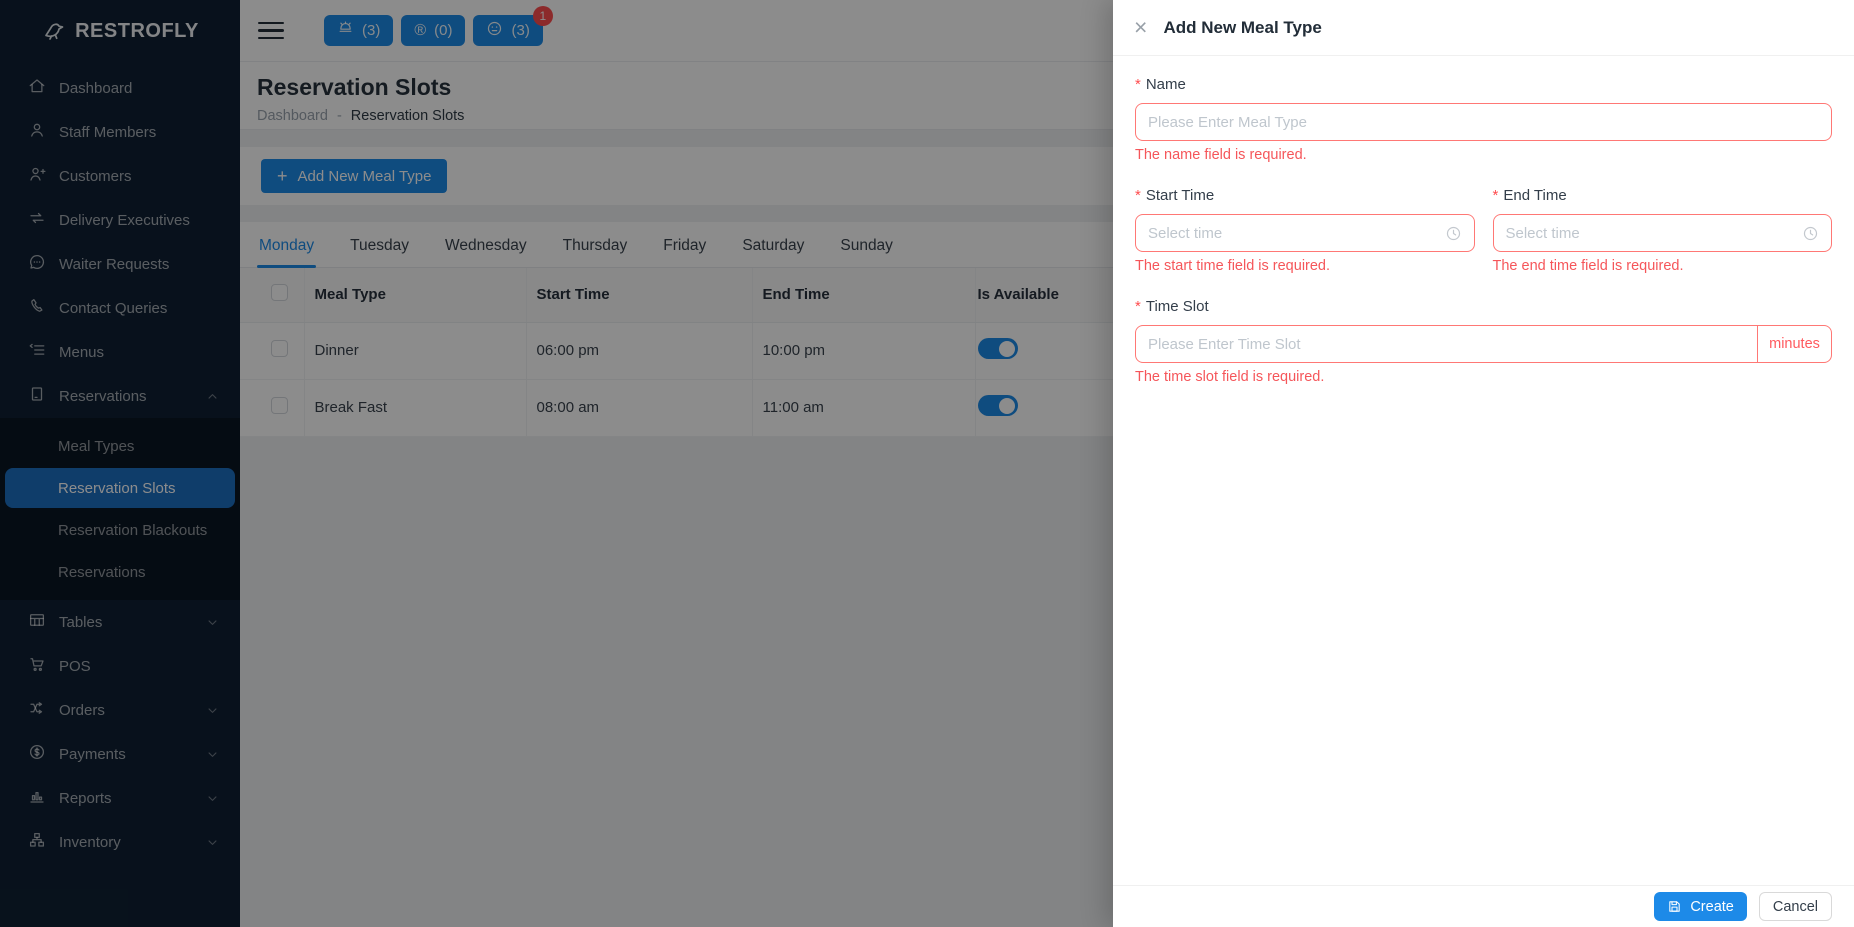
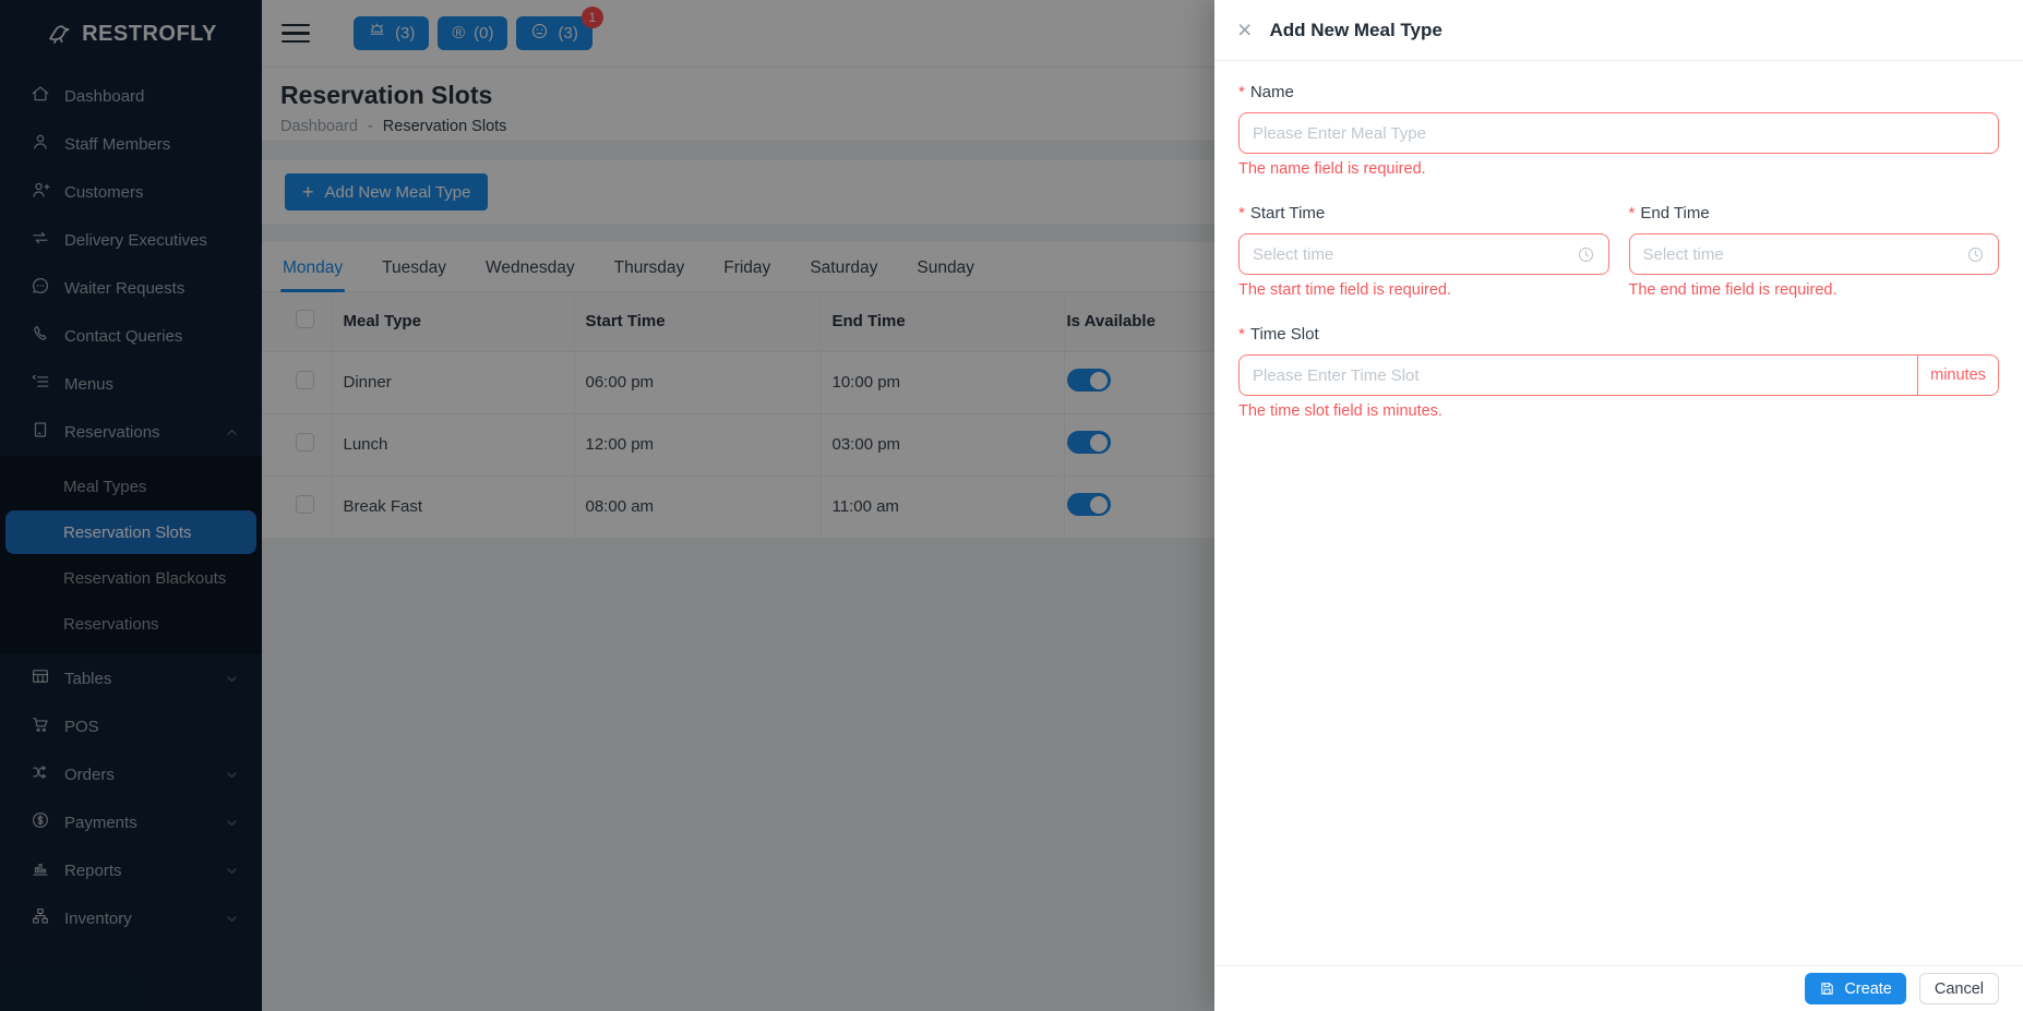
  RESTROFLY
  Dashboard
  Staff Members
  Customers
  Delivery Executives
  Waiter Requests
  Contact Queries
  Menus
  Reservations
  Meal Types
  Reservation Slots
  Reservation Blackouts
  Reservations
  Tables
  POS
  Orders
  Payments
  Reports
  Inventory
  (3)
  ®
  (0)
  (3)
  1
  Reservation Slots
  Dashboard
  -
  Reservation Slots
  +
  Add New Meal Type
  Monday
  Tuesday
  Wednesday
  Thursday
  Friday
  Saturday
  Sunday
  	Meal Type	Start Time	End Time	Is Available
  	Dinner	06:00 pm	10:00 pm
+ 	Lunch	12:00 pm	03:00 pm
  	Break Fast	08:00 am	11:00 am
  ×
  Add New Meal Type
  * Name
  Please Enter Meal Type
  The name field is required.
  * Start Time
  Select time
  The start time field is required.
  * End Time
  Select time
  The end time field is required.
  * Time Slot
  Please Enter Time Slot
  minutes
- The time slot field is required.
+ The time slot field is minutes.
  Create
  Cancel
